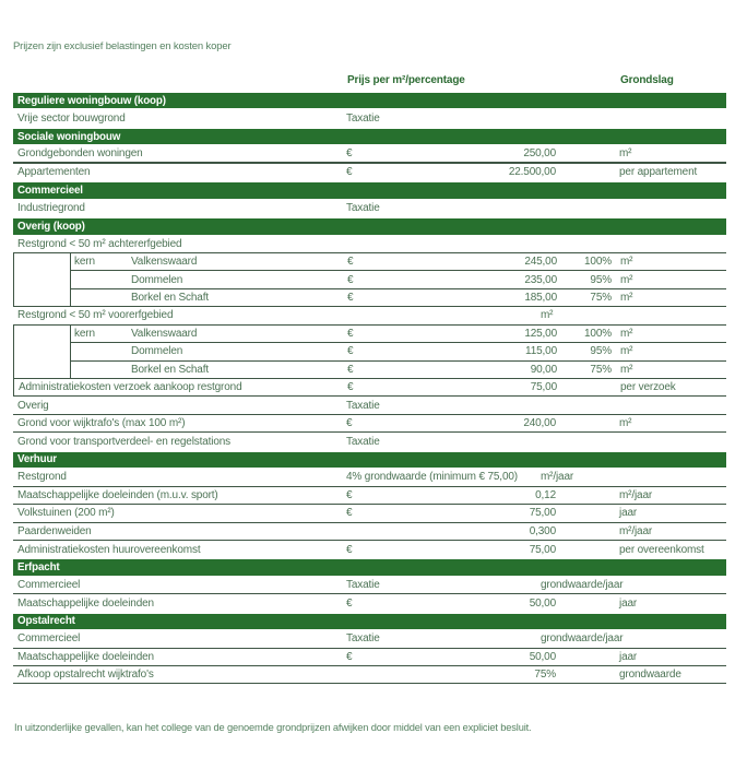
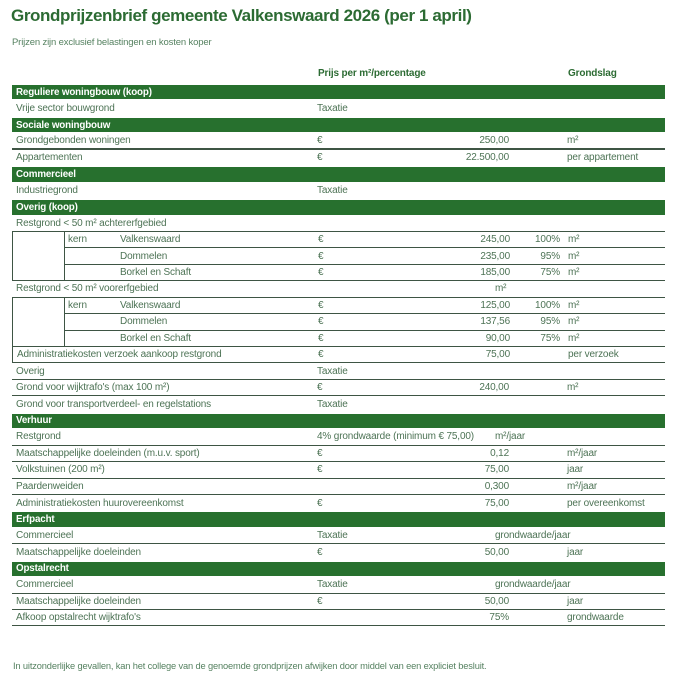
+ Grondprijzenbrief gemeente Valkenswaard 2026 (per 1 april)
  Prijzen zijn exclusief belastingen en kosten koper
  Prijs per m²/percentage
  Grondslag
  Reguliere woningbouw (koop)
  Vrije sector bouwgrond
  Taxatie
  Sociale woningbouw
  Grondgebonden woningen
  €
  250,00
  m²
  Appartementen
  €
  22.500,00
  per appartement
  Commercieel
  Industriegrond
  Taxatie
  Overig (koop)
  Restgrond < 50 m² achtererfgebied
  kern
  Valkenswaard
  €
  245,00
  100%
  m²
  Dommelen
  €
  235,00
  95%
  m²
  Borkel en Schaft
  €
  185,00
  75%
  m²
  Restgrond < 50 m² voorerfgebied
  m²
  kern
  Valkenswaard
  €
  125,00
  100%
  m²
  Dommelen
  €
- 115,00
+ 137,56
  95%
  m²
  Borkel en Schaft
  €
  90,00
  75%
  m²
  Administratiekosten verzoek aankoop restgrond
  €
  75,00
  per verzoek
  Overig
  Taxatie
  Grond voor wijktrafo's (max 100 m²)
  €
  240,00
  m²
  Grond voor transportverdeel- en regelstations
  Taxatie
  Verhuur
  Restgrond
  4% grondwaarde (minimum € 75,00)
  m²/jaar
  Maatschappelijke doeleinden (m.u.v. sport)
  €
  0,12
  m²/jaar
  Volkstuinen (200 m²)
  €
  75,00
  jaar
  Paardenweiden
  0,300
  m²/jaar
  Administratiekosten huurovereenkomst
  €
  75,00
  per overeenkomst
  Erfpacht
  Commercieel
  Taxatie
  grondwaarde/jaar
  Maatschappelijke doeleinden
  €
  50,00
  jaar
  Opstalrecht
  Commercieel
  Taxatie
  grondwaarde/jaar
  Maatschappelijke doeleinden
  €
  50,00
  jaar
  Afkoop opstalrecht wijktrafo's
  75%
  grondwaarde
  In uitzonderlijke gevallen, kan het college van de genoemde grondprijzen afwijken door middel van een expliciet besluit.
